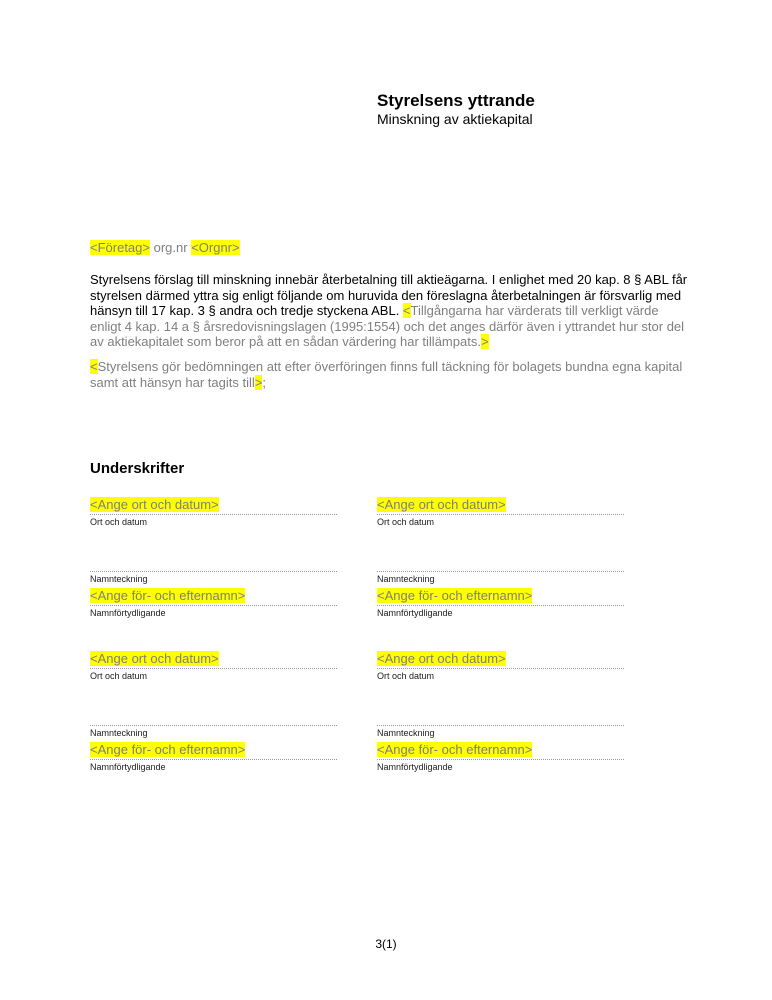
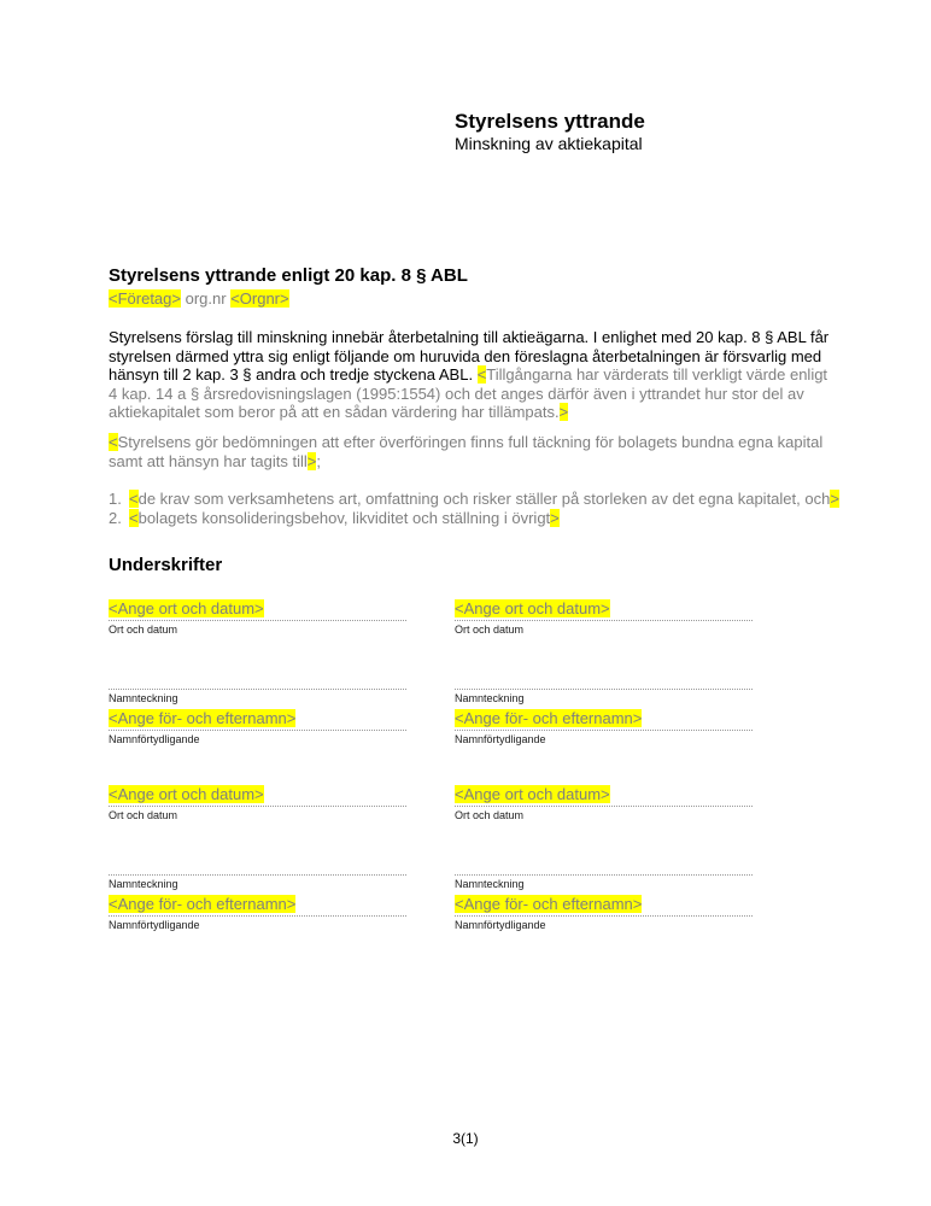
  Styrelsens yttrande
  Minskning av aktiekapital
+ Styrelsens yttrande enligt 20 kap. 8 § ABL
  <Företag> org.nr <Orgnr>
- Styrelsens förslag till minskning innebär återbetalning till aktieägarna. I enlighet med 20 kap. 8 § ABL får styrelsen därmed yttra sig enligt följande om huruvida den föreslagna återbetalningen är försvarlig med hänsyn till 17 kap. 3 § andra och tredje styckena ABL. <Tillgångarna har värderats till verkligt värde enligt 4 kap. 14 a § årsredovisningslagen (1995:1554) och det anges därför även i yttrandet hur stor del av aktiekapitalet som beror på att en sådan värdering har tillämpats.>
+ Styrelsens förslag till minskning innebär återbetalning till aktieägarna. I enlighet med 20 kap. 8 § ABL får styrelsen därmed yttra sig enligt följande om huruvida den föreslagna återbetalningen är försvarlig med hänsyn till 2 kap. 3 § andra och tredje styckena ABL. <Tillgångarna har värderats till verkligt värde enligt 4 kap. 14 a § årsredovisningslagen (1995:1554) och det anges därför även i yttrandet hur stor del av aktiekapitalet som beror på att en sådan värdering har tillämpats.>
  <Styrelsens gör bedömningen att efter överföringen finns full täckning för bolagets bundna egna kapital samt att hänsyn har tagits till>;
+ 1.
+ <de krav som verksamhetens art, omfattning och risker ställer på storleken av det egna kapitalet, och>
+ 2.
+ <bolagets konsolideringsbehov, likviditet och ställning i övrigt>
  Underskrifter
  <Ange ort och datum>
  Ort och datum
  Namnteckning
  <Ange för- och efternamn>
  Namnförtydligande
  <Ange ort och datum>
  Ort och datum
  Namnteckning
  <Ange för- och efternamn>
  Namnförtydligande
  <Ange ort och datum>
  Ort och datum
  Namnteckning
  <Ange för- och efternamn>
  Namnförtydligande
  <Ange ort och datum>
  Ort och datum
  Namnteckning
  <Ange för- och efternamn>
  Namnförtydligande
  3(1)
